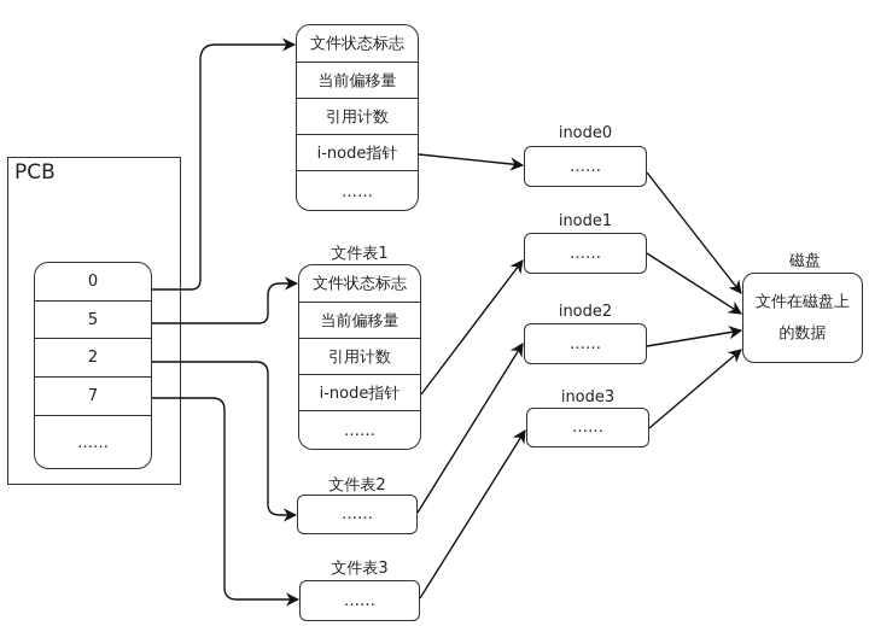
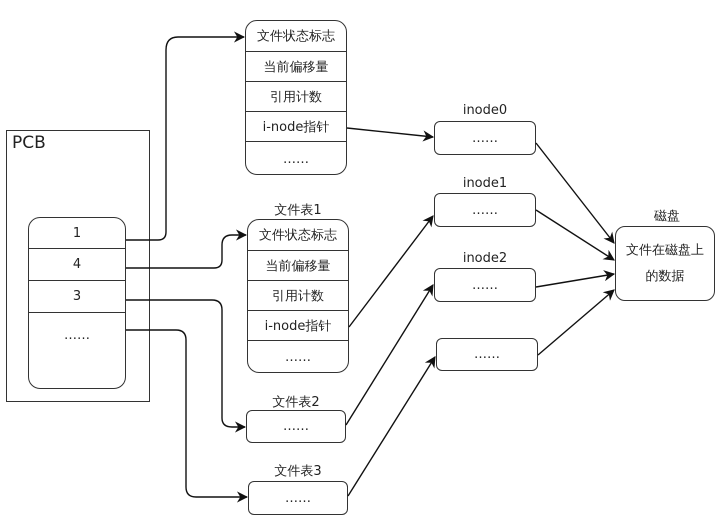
  PCB
- 0
- 5
+ 1
- 2
+ 4
- 7
+ 3
  ……
  文件状态标志
  当前偏移量
  引用计数
  i-node指针
  ……
  文件表1
  文件状态标志
  当前偏移量
  引用计数
  i-node指针
  ……
  文件表2
  ……
  文件表3
  ……
  inode0
  ……
  inode1
  ……
  inode2
  ……
- inode3
  ……
  磁盘
  文件在磁盘上
  的数据
